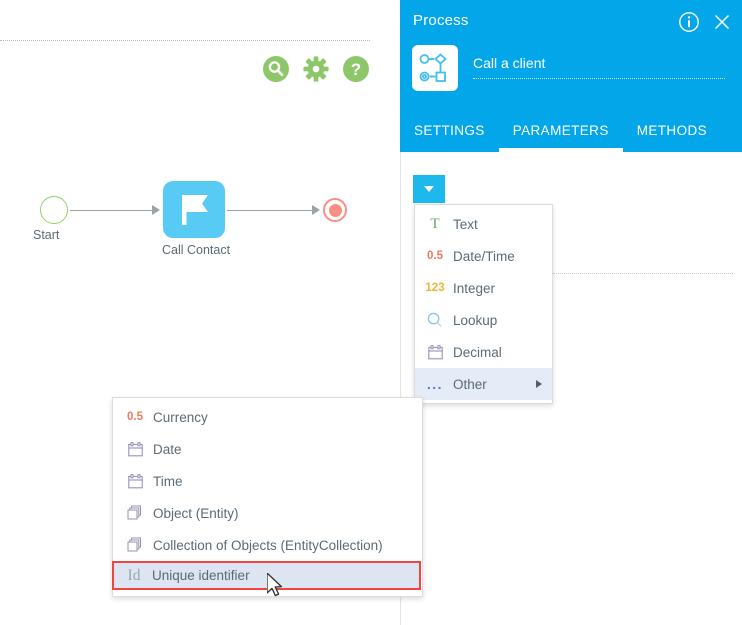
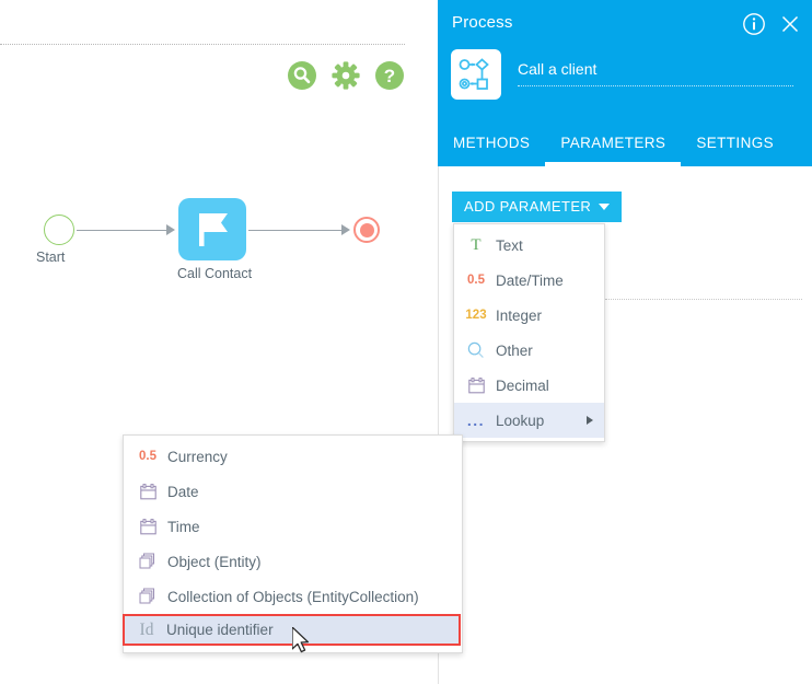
  ?
  Start
  Call Contact
  Process
  Call a client
- SETTINGS
+ METHODS
  PARAMETERS
- METHODS
+ SETTINGS
+ ADD PARAMETER
  T
  Text
  0.5
  Date/Time
  123
  Integer
- Lookup
+ Other
  Decimal
  ...
- Other
+ Lookup
  0.5
  Currency
  Date
  Time
  Object (Entity)
  Collection of Objects (EntityCollection)
  Id
  Unique identifier
